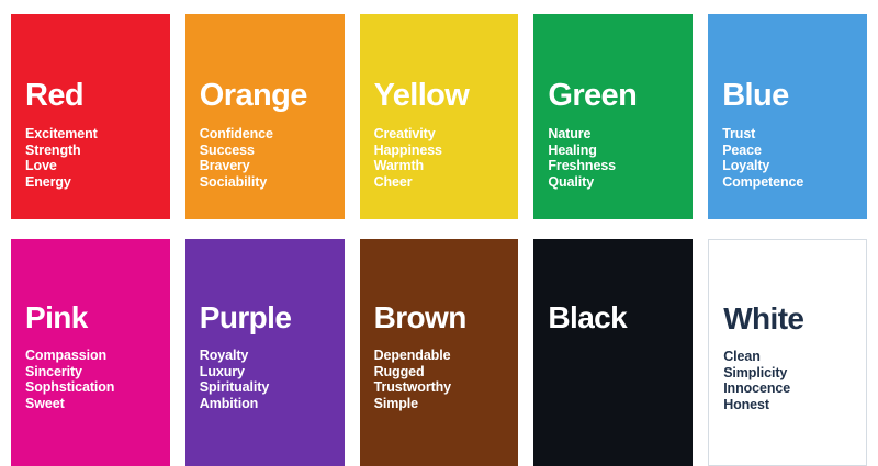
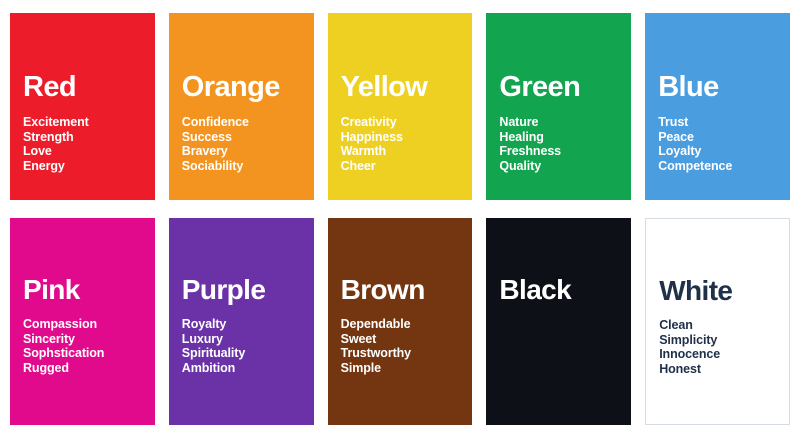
  Red
  Excitement
  Strength
  Love
  Energy
  Orange
  Confidence
  Success
  Bravery
  Sociability
  Yellow
  Creativity
  Happiness
  Warmth
  Cheer
  Green
  Nature
  Healing
  Freshness
  Quality
  Blue
  Trust
  Peace
  Loyalty
  Competence
  Pink
  Compassion
  Sincerity
  Sophstication
- Sweet
+ Rugged
  Purple
  Royalty
  Luxury
  Spirituality
  Ambition
  Brown
  Dependable
- Rugged
+ Sweet
  Trustworthy
  Simple
  Black
  White
  Clean
  Simplicity
  Innocence
  Honest
